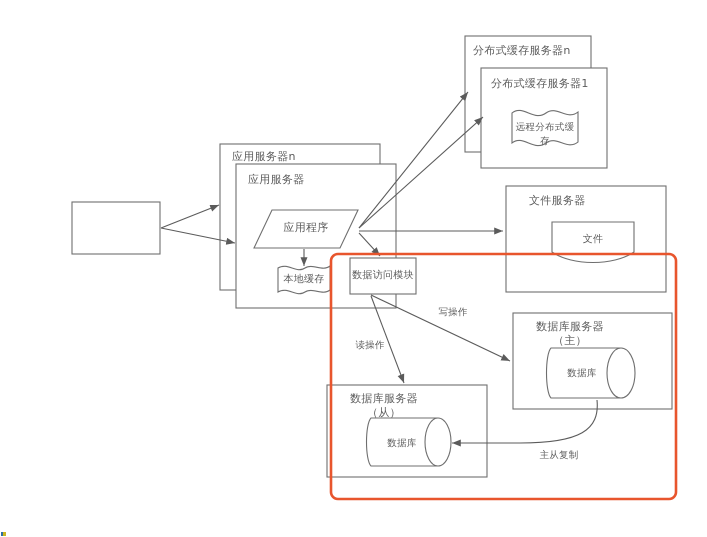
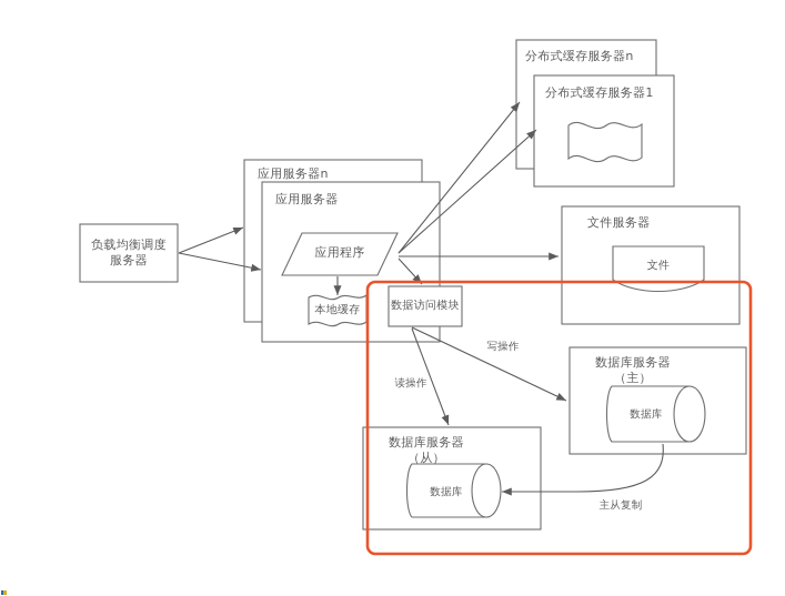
+ 负载均衡调度
+ 服务器
  应用服务器n
  应用服务器
  应用程序
  本地缓存
  数据访问模块
  分布式缓存服务器n
  分布式缓存服务器1
- 远程分布式缓存
  文件服务器
  文件
  数据库服务器
  （主）
  数据库
  数据库服务器
  （从）
  数据库
  写操作
  读操作
  主从复制
